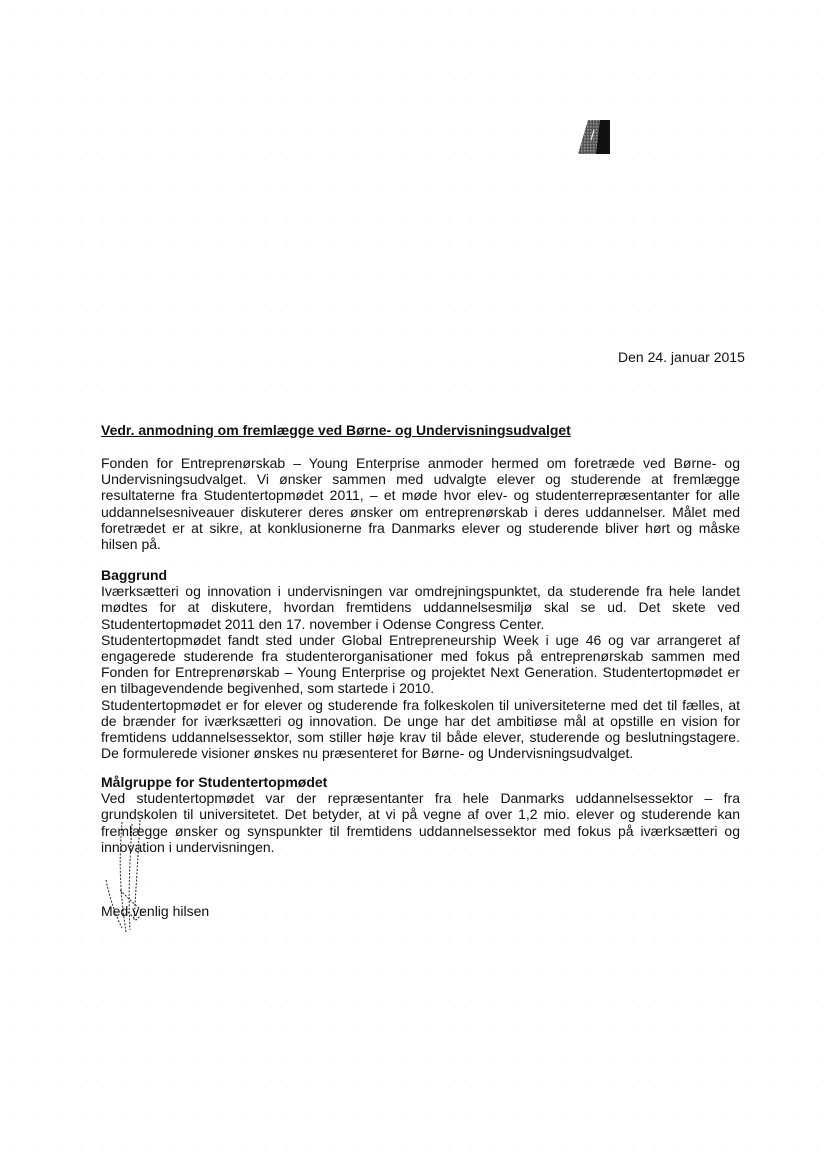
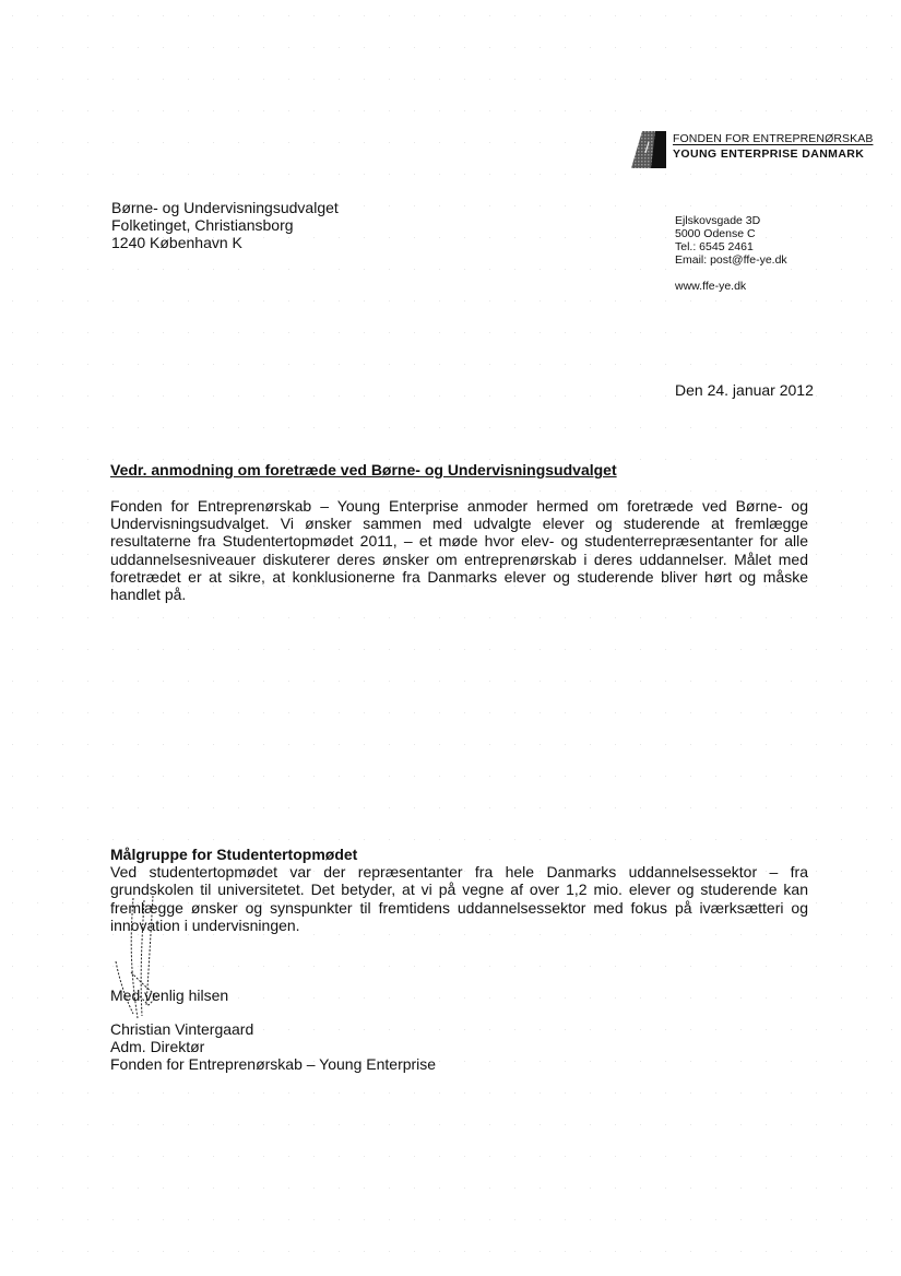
+ FONDEN FOR ENTREPRENØRSKAB
+ YOUNG ENTERPRISE DANMARK
+ Børne- og Undervisningsudvalget
+ Folketinget, Christiansborg
+ 1240 København K
+ Ejlskovsgade 3D
+ 5000 Odense C
+ Tel.: 6545 2461
+ Email: post@ffe-ye.dk
+ www.ffe-ye.dk
- Den 24. januar 2015
+ Den 24. januar 2012
- Vedr. anmodning om fremlægge ved Børne- og Undervisningsudvalget
+ Vedr. anmodning om foretræde ved Børne- og Undervisningsudvalget
- Fonden for Entreprenørskab – Young Enterprise anmoder hermed om foretræde ved Børne- og Undervisningsudvalget. Vi ønsker sammen med udvalgte elever og studerende at fremlægge resultaterne fra Studentertopmødet 2011, – et møde hvor elev- og studenterrepræsentanter for alle uddannelsesniveauer diskuterer deres ønsker om entreprenørskab i deres uddannelser. Målet med foretrædet er at sikre, at konklusionerne fra Danmarks elever og studerende bliver hørt og måske hilsen på.
+ Fonden for Entreprenørskab – Young Enterprise anmoder hermed om foretræde ved Børne- og Undervisningsudvalget. Vi ønsker sammen med udvalgte elever og studerende at fremlægge resultaterne fra Studentertopmødet 2011, – et møde hvor elev- og studenterrepræsentanter for alle uddannelsesniveauer diskuterer deres ønsker om entreprenørskab i deres uddannelser. Målet med foretrædet er at sikre, at konklusionerne fra Danmarks elever og studerende bliver hørt og måske handlet på.
- Baggrund
- Iværksætteri og innovation i undervisningen var omdrejningspunktet, da studerende fra hele landet mødtes for at diskutere, hvordan fremtidens uddannelsesmiljø skal se ud. Det skete ved Studentertopmødet 2011 den 17. november i Odense Congress Center.
- Studentertopmødet fandt sted under Global Entrepreneurship Week i uge 46 og var arrangeret af engagerede studerende fra studenterorganisationer med fokus på entreprenørskab sammen med Fonden for Entreprenørskab – Young Enterprise og projektet Next Generation. Studentertopmødet er en tilbagevendende begivenhed, som startede i 2010.
- Studentertopmødet er for elever og studerende fra folkeskolen til universiteterne med det til fælles, at de brænder for iværksætteri og innovation. De unge har det ambitiøse mål at opstille en vision for fremtidens uddannelsessektor, som stiller høje krav til både elever, studerende og beslutningstagere. De formulerede visioner ønskes nu præsenteret for Børne- og Undervisningsudvalget.
  Målgruppe for Studentertopmødet
  Ved studentertopmødet var der repræsentanter fra hele Danmarks uddannelsessektor – fra grundskolen til universitetet. Det betyder, at vi på vegne af over 1,2 mio. elever og studerende kan fremlægge ønsker og synspunkter til fremtidens uddannelsessektor med fokus på iværksætteri og innoation i undervisningen.
  Med venlig hilsen
+ Christian Vintergaard
+ Adm. Direktør
+ Fonden for Entreprenørskab – Young Enterprise
